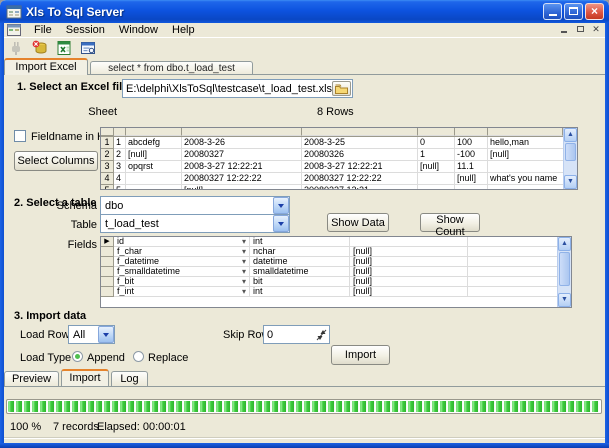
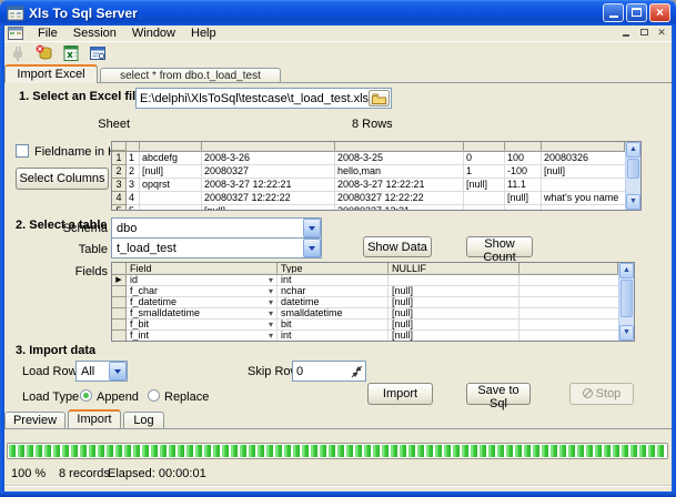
  Xls To Sql Server
  ×
  File
  Session
  Window
  Help
  ✕
  Import Excel
  select * from dbo.t_load_test
  1. Select an Excel fil
  E:\delphi\XlsToSql\testcase\t_load_test.xls
  Sheet
  8 Rows
  Select Columns
  1
  1
  abcdefg
  2008-3-26
  2008-3-25
  0
  100
- hello,man
+ 20080326
  2
  2
  [null]
  20080327
- 20080326
+ hello,man
  1
  -100
  [null]
  3
  3
  opqrst
  2008-3-27 12:22:21
  2008-3-27 12:22:21
  [null]
  11.1
  4
  4
  20080327 12:22:22
  20080327 12:22:22
  [null]
  what's you name
  2. Select a table
  Schema
  dbo
  Table
  t_load_test
  Show Data
  Show Count
  Fields
+ Field
+ Type
+ NULLIF
  id
  ▾
  int
  f_char
  ▾
  nchar
  [null]
  f_datetime
  ▾
  datetime
  [null]
  f_smalldatetime
  ▾
  smalldatetime
  [null]
  f_bit
  ▾
  bit
  [null]
  f_int
  ▾
  int
  [null]
  3. Import data
  Load Row
  All
  Skip Ro
  0
  Load Type
  Append
  Replace
  Import
+ Save to Sql
+ Stop
  Preview
  Import
  Log
  100 %
- 7 records
+ 8 records
  Elapsed: 00:00:01
